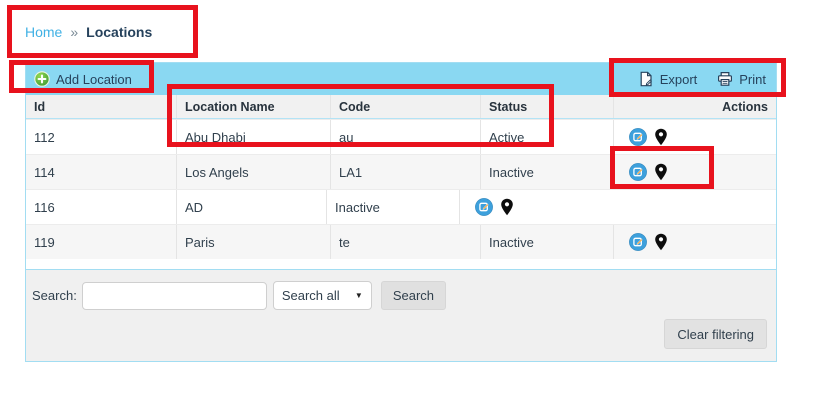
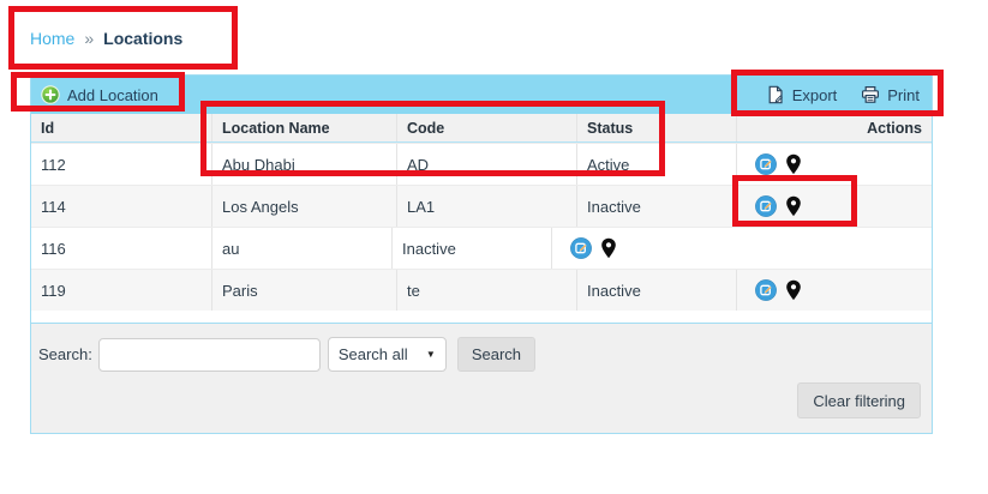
  Home
  »
  Locations
  Add Location
  Export
  Print
  Id
  Location Name
  Code
  Status
  Actions
  112
  Abu Dhabi
- au
+ AD
  Active
  114
  Los Angels
  LA1
  Inactive
  116
- AD
+ au
  Inactive
  119
  Paris
  te
  Inactive
  Search:
  Search all
  ▼
  Search
  Clear filtering
